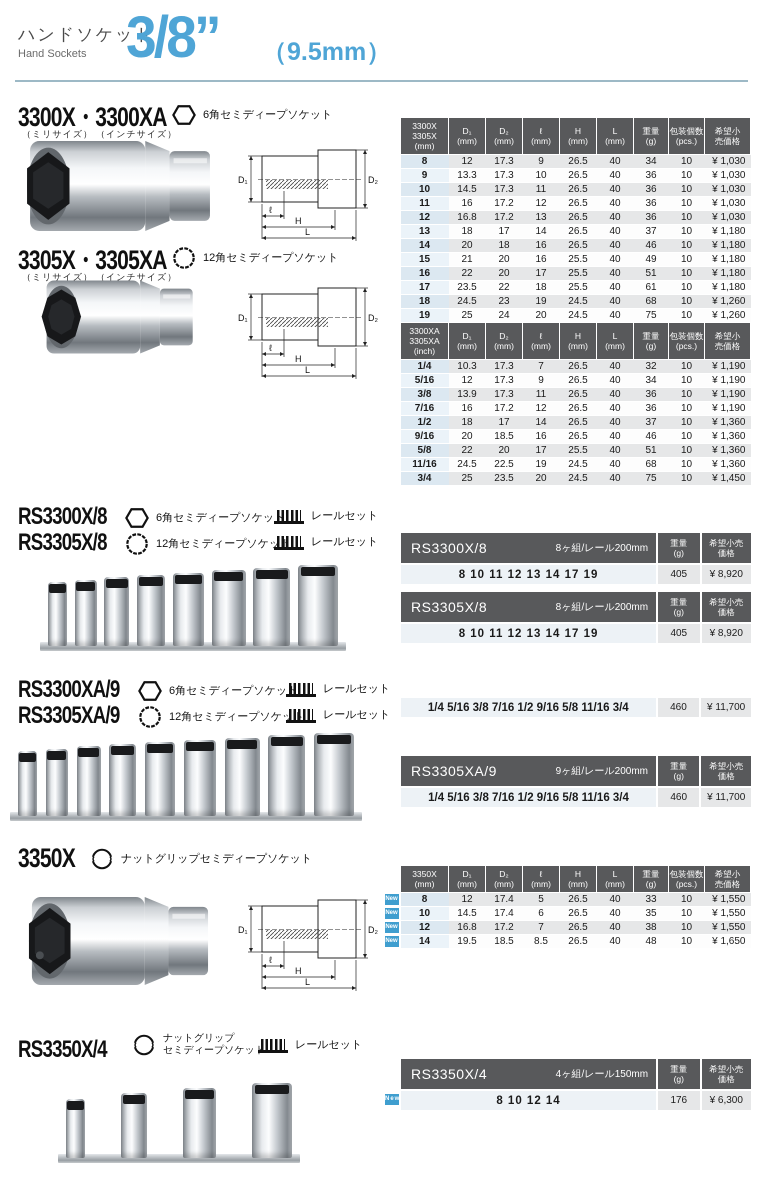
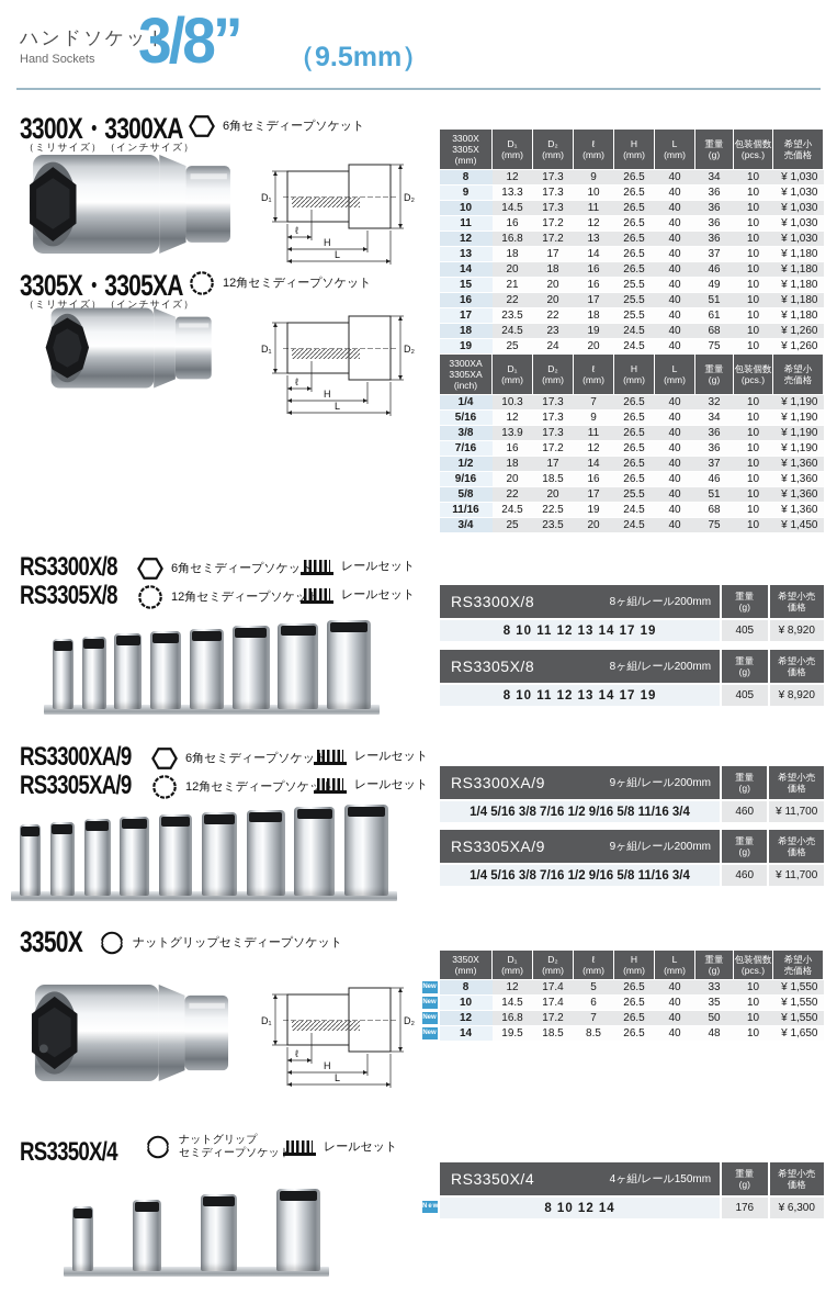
  ハンドソケット
  Hand Sockets
  3/8”
  （9.5mm）
  3300X・3300XA
  （ミリサイズ）
  （インチサイズ）
  6角セミディープソケット
  D₁
  D₂
  ℓ
  H
  L
  3305X・3305XA
  （ミリサイズ）
  （インチサイズ）
  12角セミディープソケット
  D₁
  D₂
  ℓ
  H
  L
  3300X 3305X (mm)	D₁ (mm)	D₂ (mm)	ℓ (mm)	H (mm)	L (mm)	重量 (g)	包装個数 (pcs.)	希望小 売価格
  8	12	17.3	9	26.5	40	34	10	¥ 1,030
  9	13.3	17.3	10	26.5	40	36	10	¥ 1,030
  10	14.5	17.3	11	26.5	40	36	10	¥ 1,030
  11	16	17.2	12	26.5	40	36	10	¥ 1,030
  12	16.8	17.2	13	26.5	40	36	10	¥ 1,030
  13	18	17	14	26.5	40	37	10	¥ 1,180
  14	20	18	16	26.5	40	46	10	¥ 1,180
  15	21	20	16	25.5	40	49	10	¥ 1,180
  16	22	20	17	25.5	40	51	10	¥ 1,180
  17	23.5	22	18	25.5	40	61	10	¥ 1,180
  18	24.5	23	19	24.5	40	68	10	¥ 1,260
  19	25	24	20	24.5	40	75	10	¥ 1,260
  3300XA 3305XA (inch)	D₁ (mm)	D₂ (mm)	ℓ (mm)	H (mm)	L (mm)	重量 (g)	包装個数 (pcs.)	希望小 売価格
  1/4	10.3	17.3	7	26.5	40	32	10	¥ 1,190
  5/16	12	17.3	9	26.5	40	34	10	¥ 1,190
  3/8	13.9	17.3	11	26.5	40	36	10	¥ 1,190
  7/16	16	17.2	12	26.5	40	36	10	¥ 1,190
  1/2	18	17	14	26.5	40	37	10	¥ 1,360
  9/16	20	18.5	16	26.5	40	46	10	¥ 1,360
  5/8	22	20	17	25.5	40	51	10	¥ 1,360
  11/16	24.5	22.5	19	24.5	40	68	10	¥ 1,360
  3/4	25	23.5	20	24.5	40	75	10	¥ 1,450
  RS3300X/8
  6角セミディープソケッ
  レールセット
  RS3305X/8
  12角セミディープソケ
  レールセット
  RS3300X/8 8ヶ組/レール200mm	重量 (g)	希望小売 価格
  8 10 11 12 13 14 17 19	405	¥ 8,920
  RS3305X/8 8ヶ組/レール200mm	重量 (g)	希望小売 価格
  8 10 11 12 13 14 17 19	405	¥ 8,920
  RS3300XA/9
  6角セミディープソケッ
  レールセット
  RS3305XA/9
  12角セミディープソケ
  レールセット
+ RS3300XA/9 9ヶ組/レール200mm	重量 (g)	希望小売 価格
  1/4 5/16 3/8 7/16 1/2 9/16 5/8 11/16 3/4	460	¥ 11,700
  RS3305XA/9 9ヶ組/レール200mm	重量 (g)	希望小売 価格
  1/4 5/16 3/8 7/16 1/2 9/16 5/8 11/16 3/4	460	¥ 11,700
  3350X
  ナットグリップセミディープソケット
  D₁
  D₂
  ℓ
  H
  L
  3350X (mm)	D₁ (mm)	D₂ (mm)	ℓ (mm)	H (mm)	L (mm)	重量 (g)	包装個数 (pcs.)	希望小 売価格
  8	12	17.4	5	26.5	40	33	10	¥ 1,550
  10	14.5	17.4	6	26.5	40	35	10	¥ 1,550
- 12	16.8	17.2	7	26.5	40	38	10	¥ 1,550
+ 12	16.8	17.2	7	26.5	40	50	10	¥ 1,550
  14	19.5	18.5	8.5	26.5	40	48	10	¥ 1,650
  RS3350X/4
  ナットグリップ
  セミディープソケッ
  レールセット
  RS3350X/4 4ヶ組/レール150mm	重量 (g)	希望小売 価格
  8 10 12 14	176	¥ 6,300
